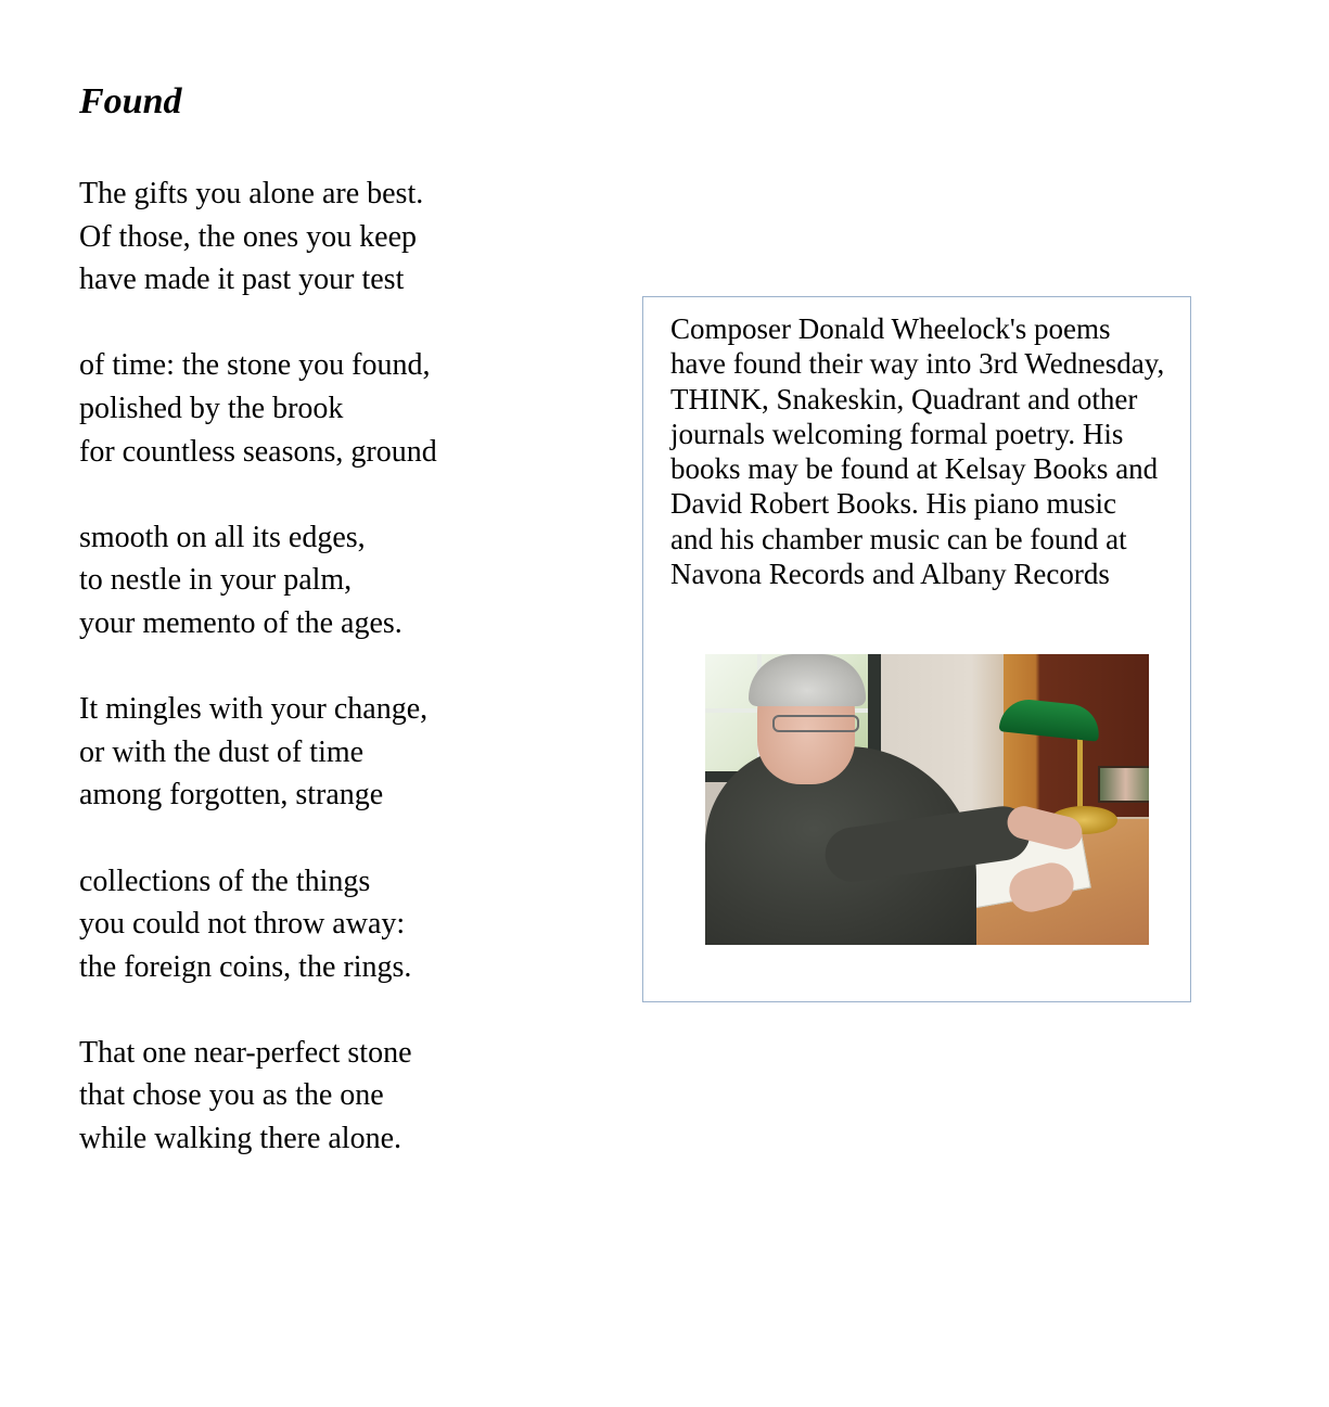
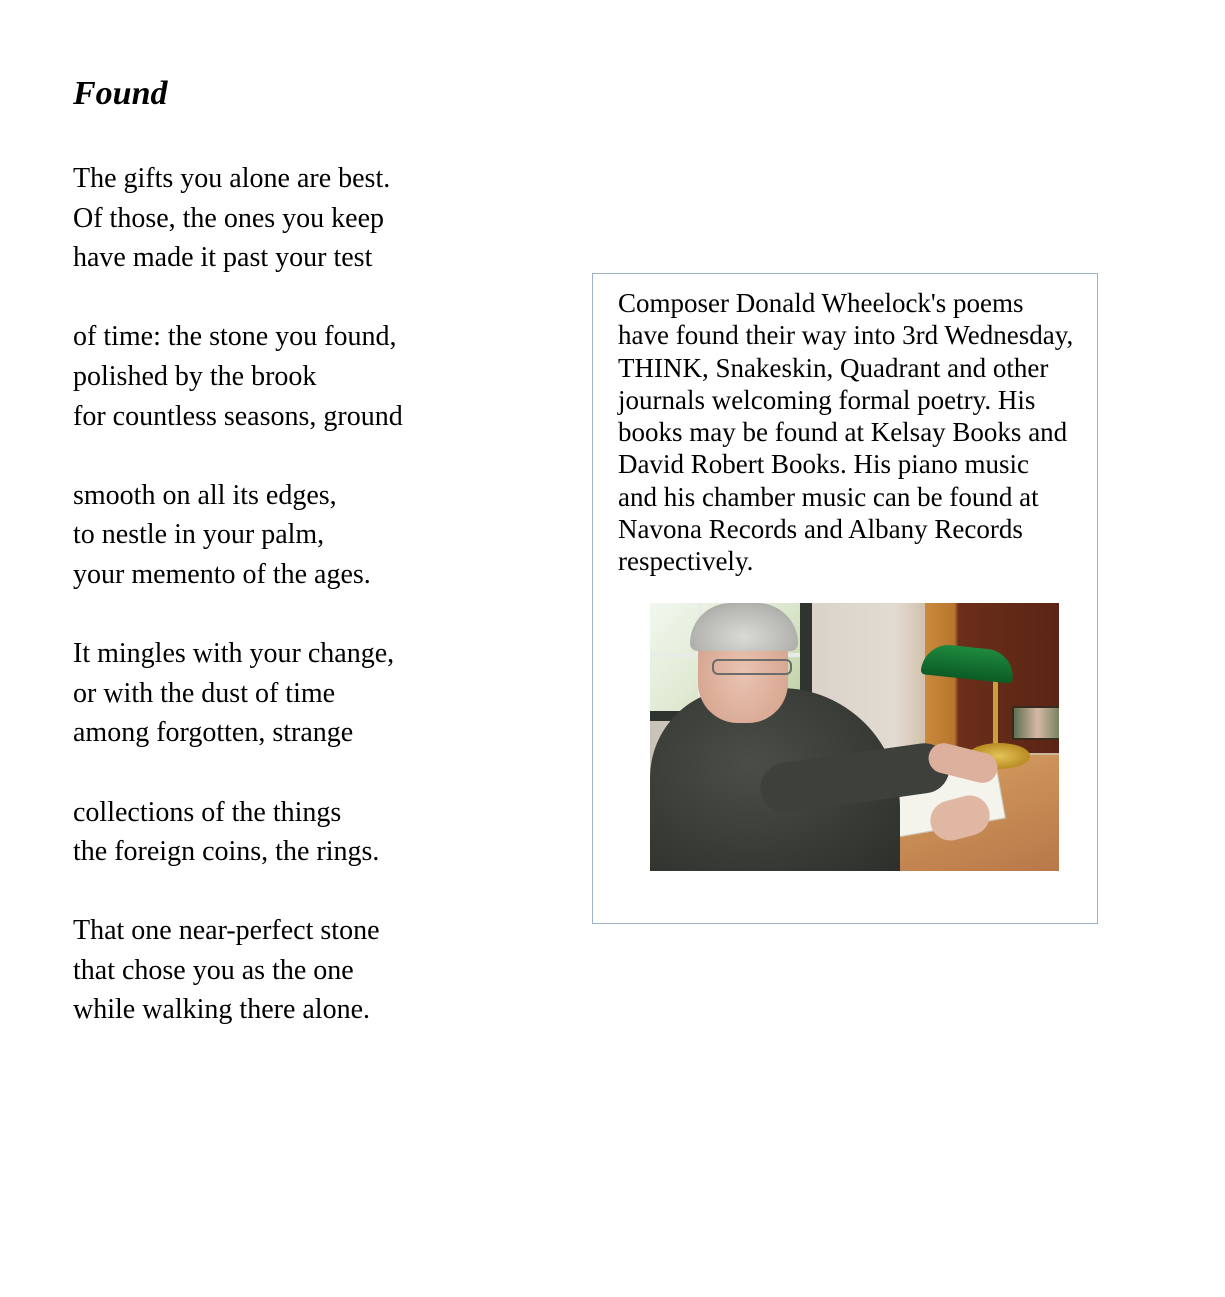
  Found
  The gifts you alone are best.
  Of those, the ones you keep
  have made it past your test
  of time: the stone you found,
  polished by the brook
  for countless seasons, ground
  smooth on all its edges,
  to nestle in your palm,
  your memento of the ages.
  It mingles with your change,
  or with the dust of time
  among forgotten, strange
  collections of the things
- you could not throw away:
  the foreign coins, the rings.
  That one near-perfect stone
  that chose you as the one
  while walking there alone.
  Composer Donald Wheelock's poems
  have found their way into 3rd Wednesday,
  THINK, Snakeskin, Quadrant and other
  journals welcoming formal poetry. His
  books may be found at Kelsay Books and
  David Robert Books. His piano music
  and his chamber music can be found at
  Navona Records and Albany Records
+ respectively.
